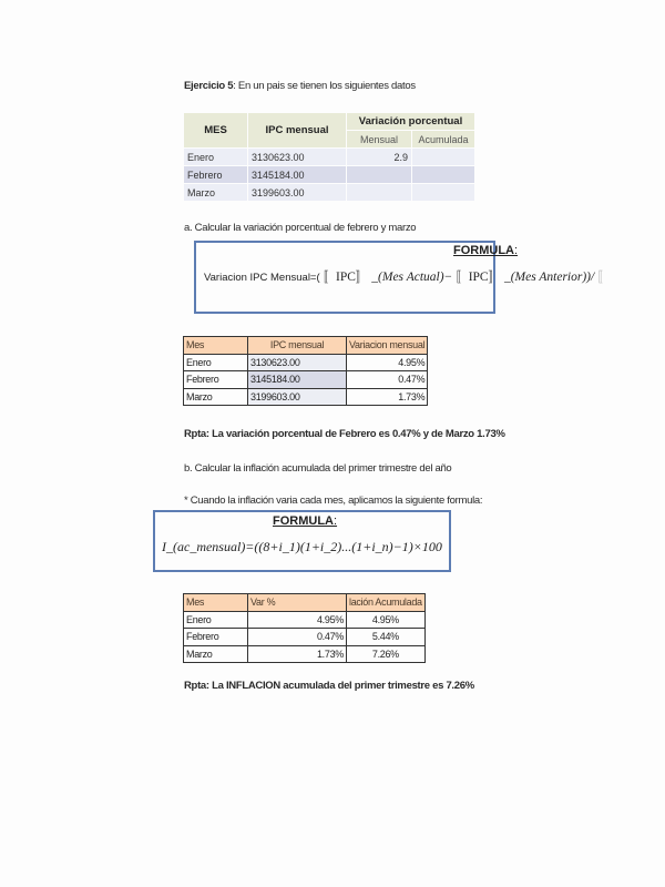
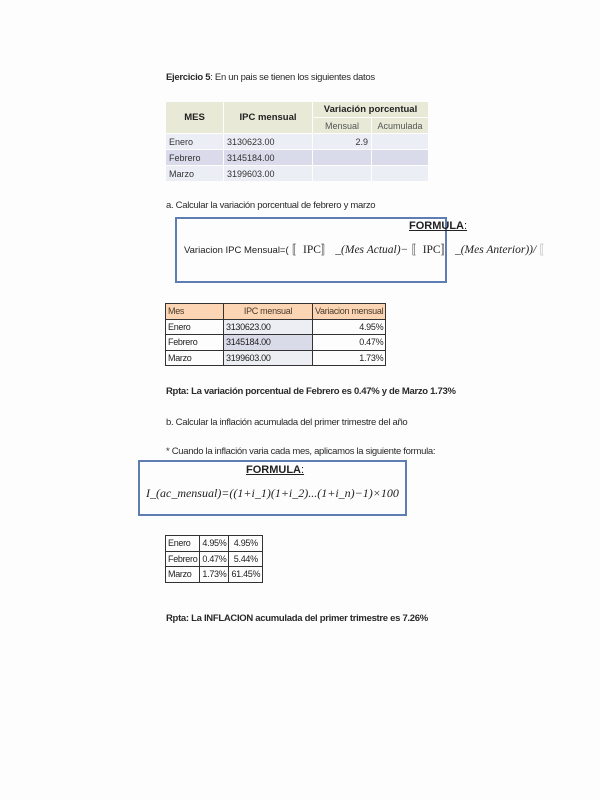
  Ejercicio 5: En un pais se tienen los siguientes datos
  MES	IPC mensual	Variación porcentual
  Mensual	Acumulada
  Enero	3130623.00	2.9
  Febrero	3145184.00
  Marzo	3199603.00
  a. Calcular la variación porcentual de febrero y marzo
  FORMULA:
  Variacion IPC Mensual=( 〚IPC〛 _(Mes Actual)− 〚IPC〛 _(Mes Anterior))/ 〚
  Mes	IPC mensual	Variacion mensual
  Enero	3130623.00	4.95%
  Febrero	3145184.00	0.47%
  Marzo	3199603.00	1.73%
  Rpta: La variación porcentual de Febrero es 0.47% y de Marzo 1.73%
  b. Calcular la inflación acumulada del primer trimestre del año
  * Cuando la inflación varia cada mes, aplicamos la siguiente formula:
  FORMULA:
- I_(ac_mensual)=((8+i_1)(1+i_2)...(1+i_n)−1)×100
+ I_(ac_mensual)=((1+i_1)(1+i_2)...(1+i_n)−1)×100
- Mes	Var %	lación Acumulada
  Enero	4.95%	4.95%
  Febrero	0.47%	5.44%
- Marzo	1.73%	7.26%
+ Marzo	1.73%	61.45%
  Rpta: La INFLACION acumulada del primer trimestre es 7.26%
